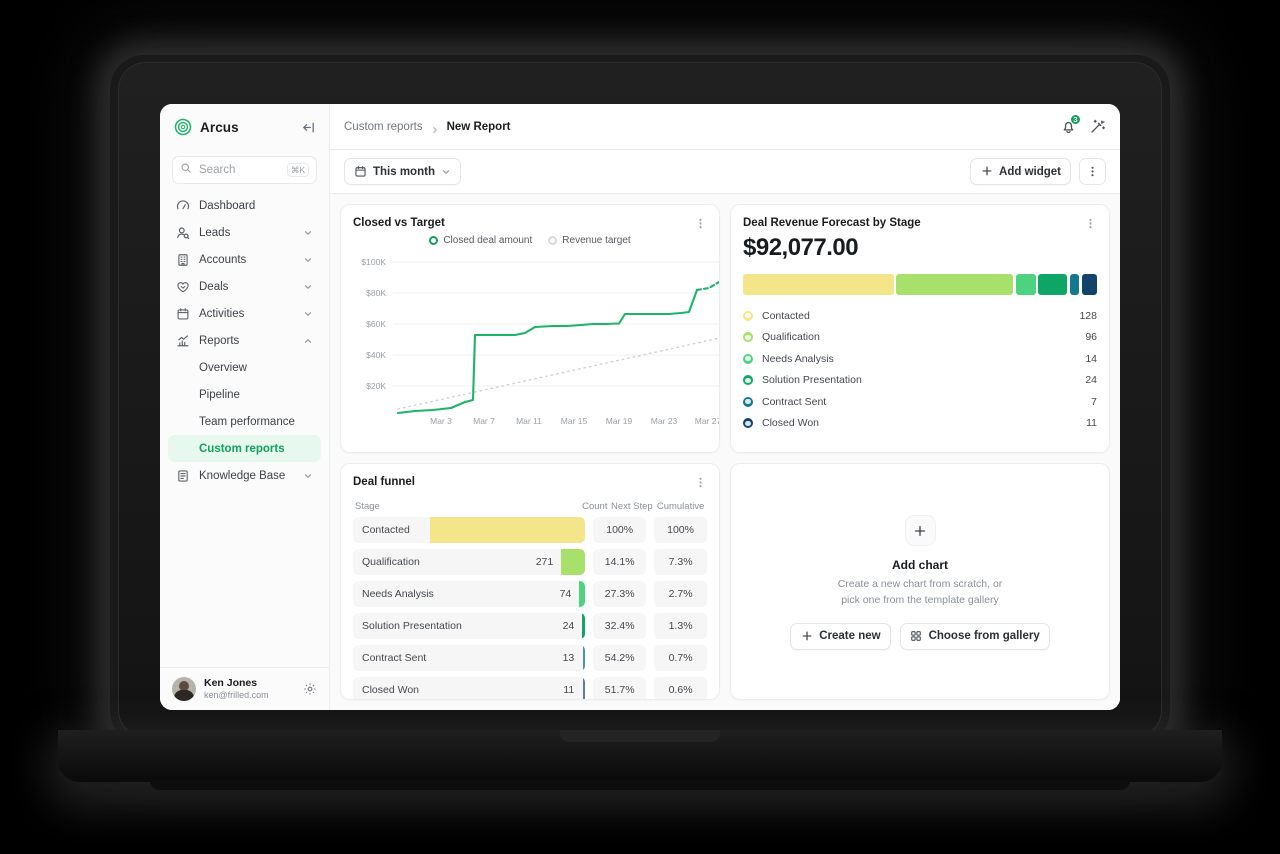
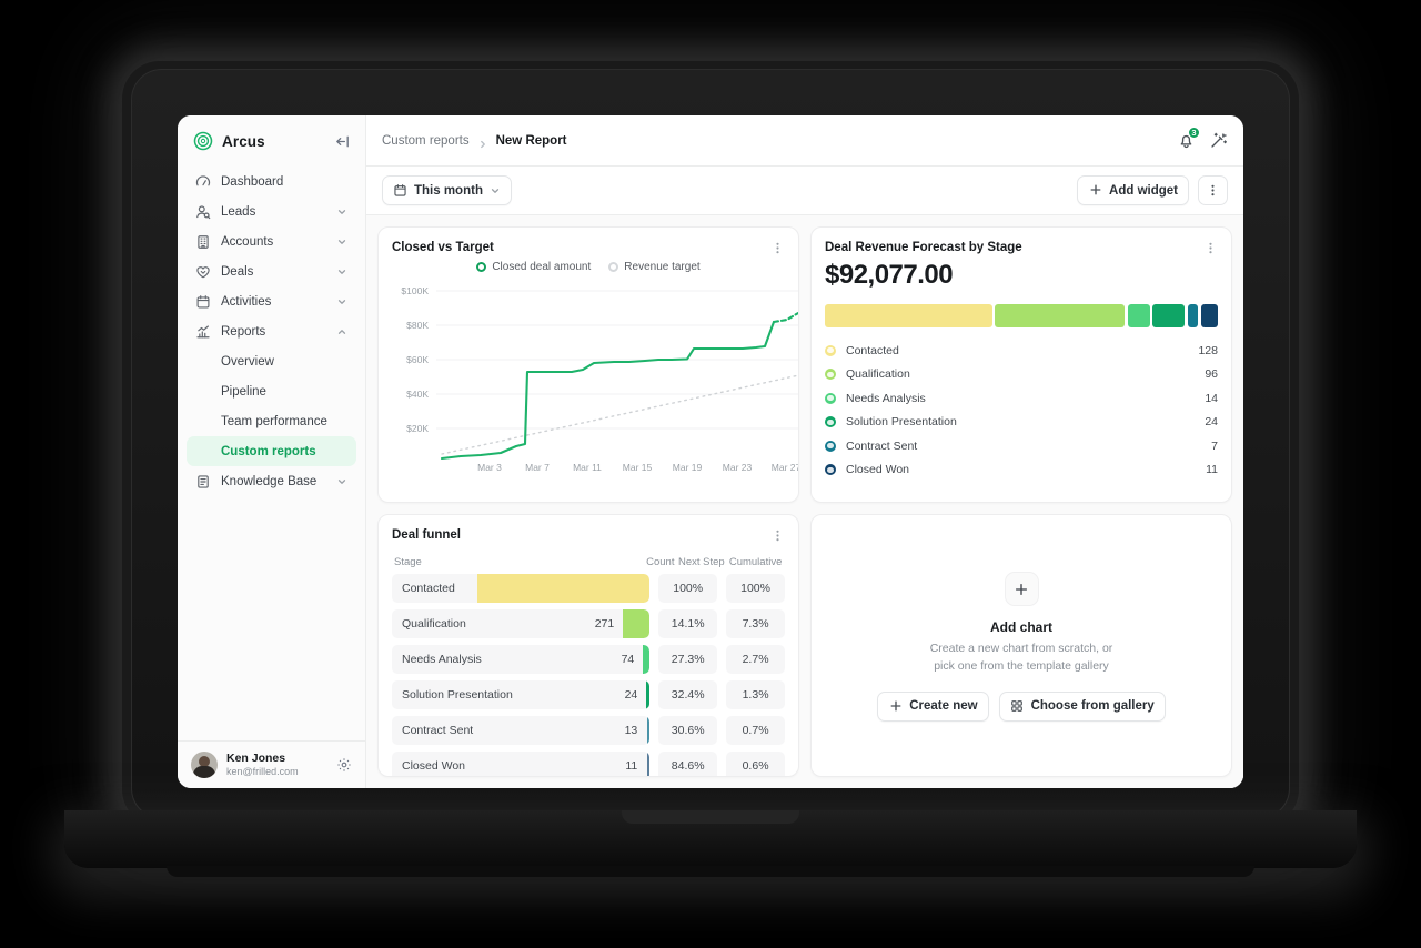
  Arcus
- Search
- ⌘K
  Dashboard
  Leads
  Accounts
  Deals
  Activities
  Reports
  Overview
  Pipeline
  Team performance
  Custom reports
  Knowledge Base
  Ken Jones
  ken@frilled.com
  Custom reports
  New Report
  3
  This month
  Add widget
  Closed vs Target
  Closed deal amount
  Revenue target
  $100K
  $80K
  $60K
  $40K
  $20K
  Mar 3
  Mar 7
  Mar 11
  Mar 15
  Mar 19
  Mar 23
  Mar 27
  Deal Revenue Forecast by Stage
  $92,077.00
  Contacted
  128
  Qualification
  96
  Needs Analysis
  14
  Solution Presentation
  24
  Contract Sent
  7
  Closed Won
  11
  Deal funnel
  Stage
  Count
  Next Step
  Cumulative
  Contacted
  100%
  100%
  Qualification
  271
  14.1%
  7.3%
  Needs Analysis
  74
  27.3%
  2.7%
  Solution Presentation
  24
  32.4%
  1.3%
  Contract Sent
  13
- 54.2%
+ 30.6%
  0.7%
  Closed Won
  11
- 51.7%
+ 84.6%
  0.6%
  Add chart
  Create a new chart from scratch, or
  pick one from the template gallery
  Create new
  Choose from gallery
